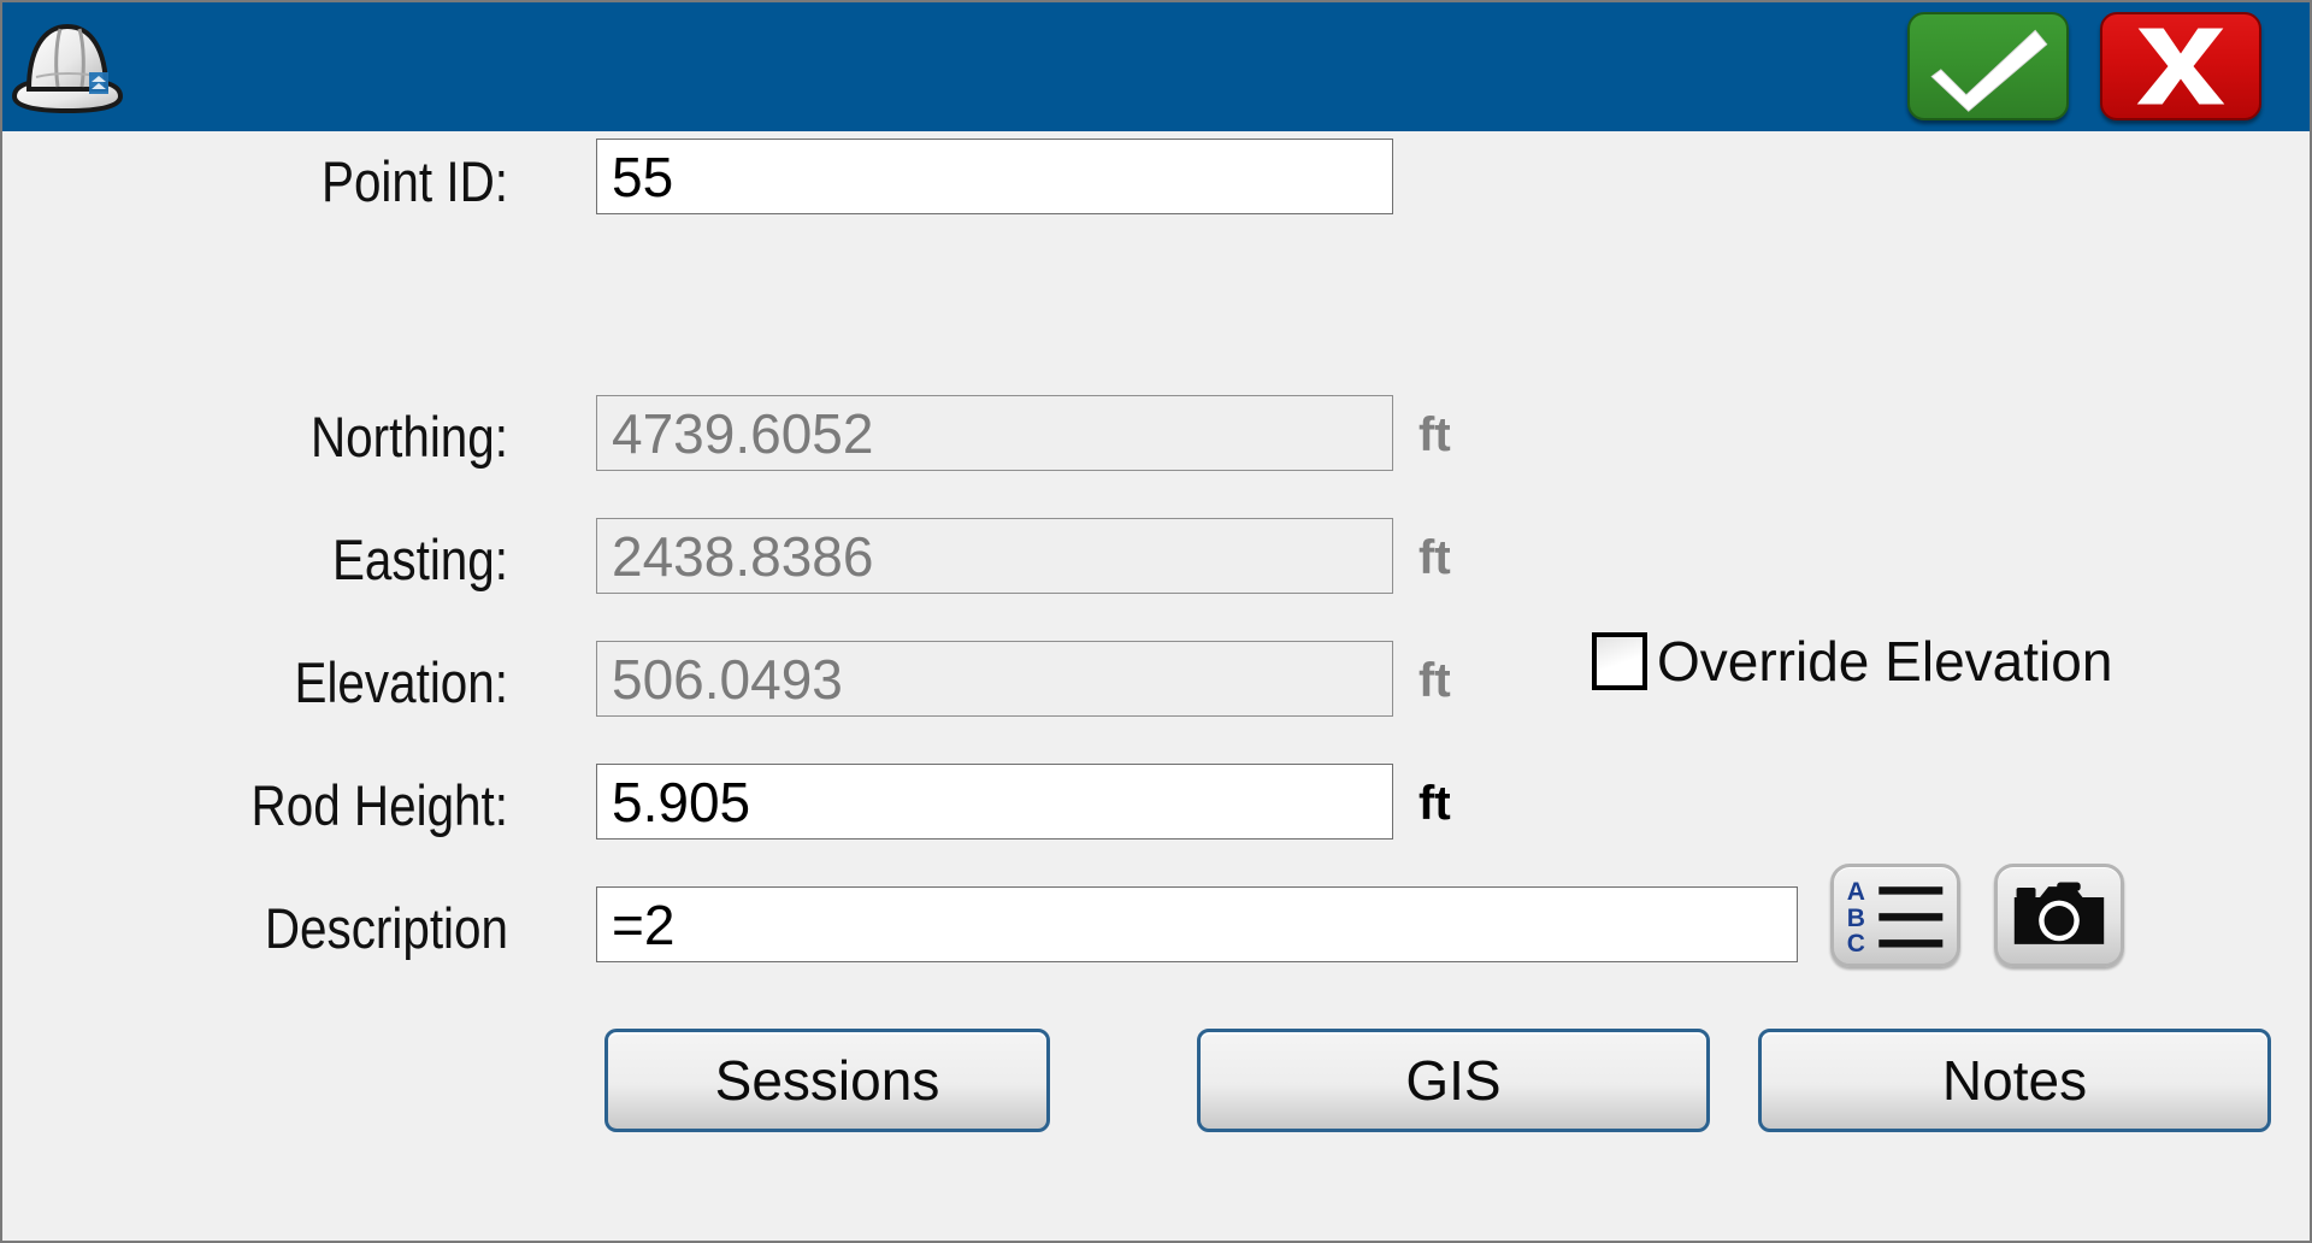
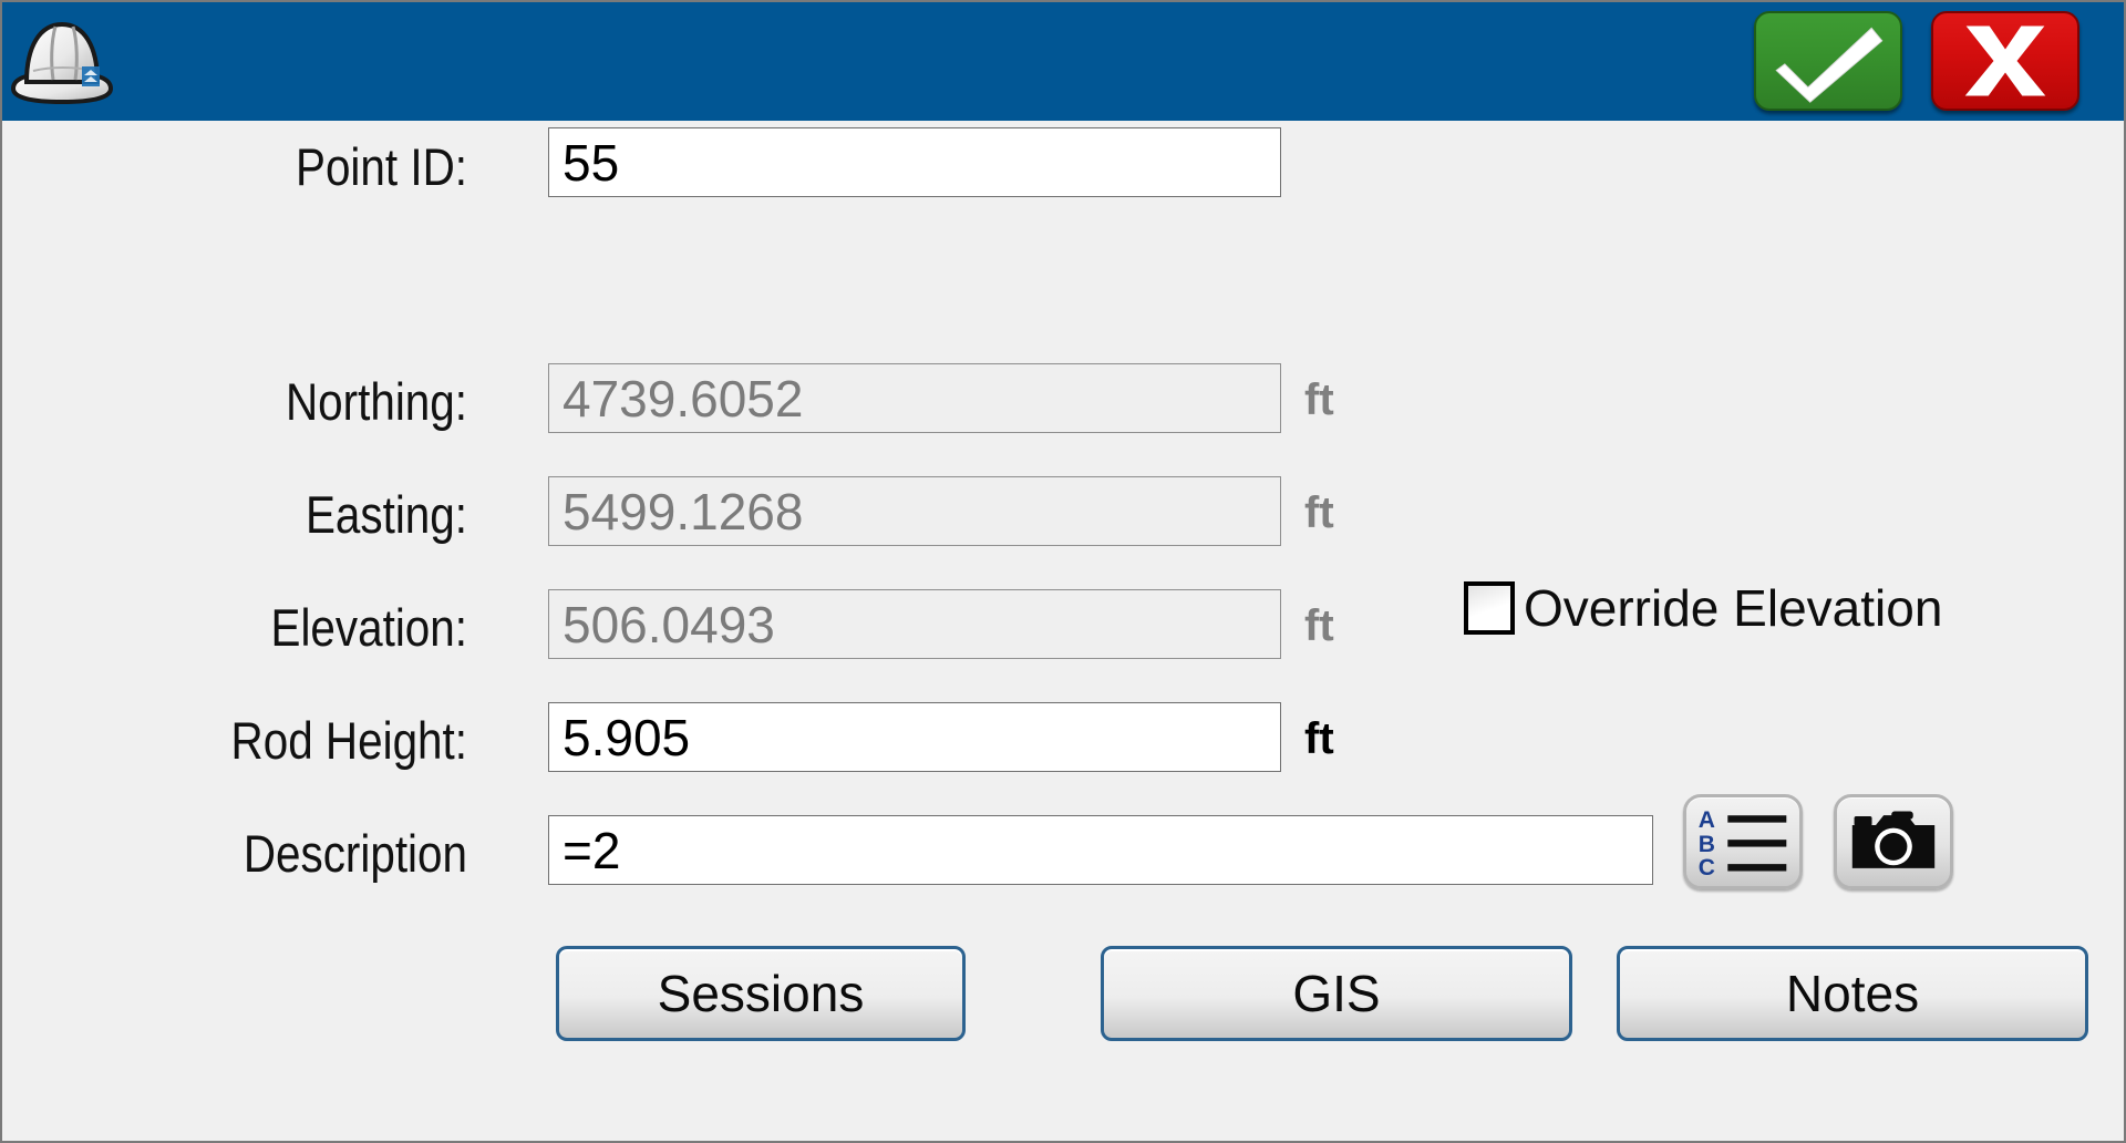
  Point ID:
  55
  Northing:
  4739.6052
  ft
  Easting:
- 2438.8386
+ 5499.1268
  ft
  Elevation:
  506.0493
  ft
  Override Elevation
  Rod Height:
  5.905
  ft
  Description
  =2
  A
  B
  C
  Sessions
  GIS
  Notes
